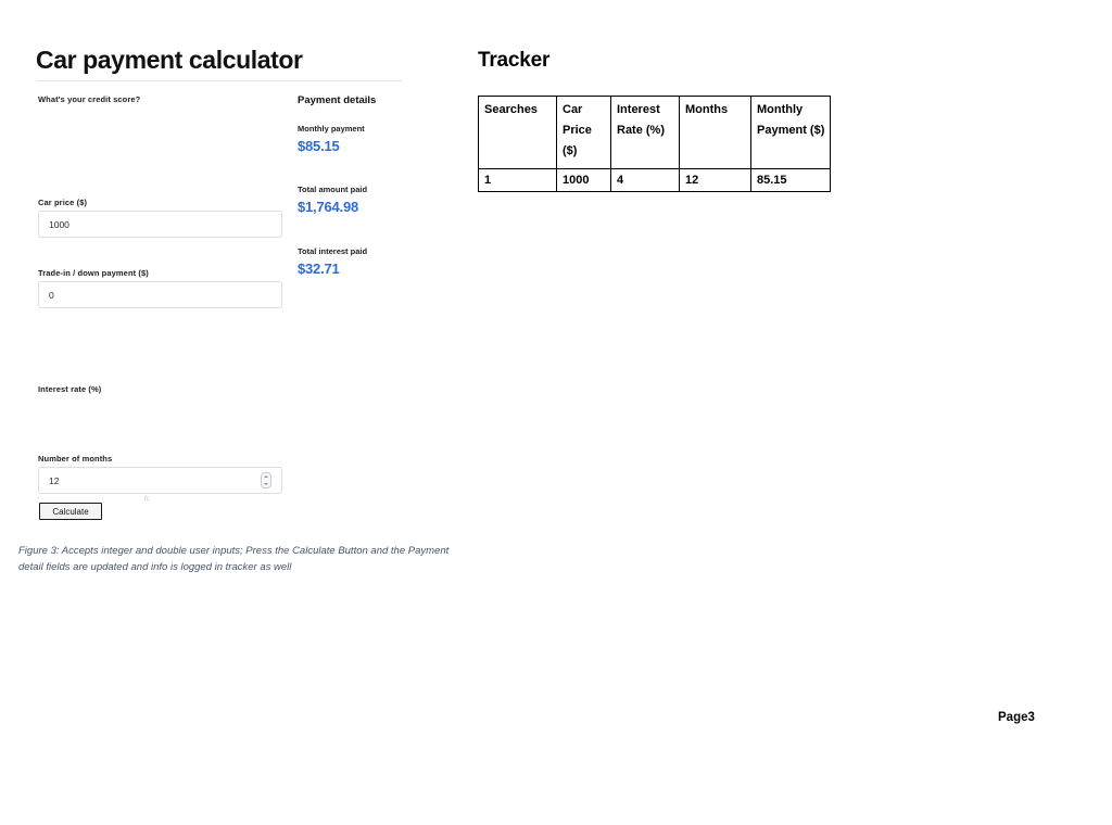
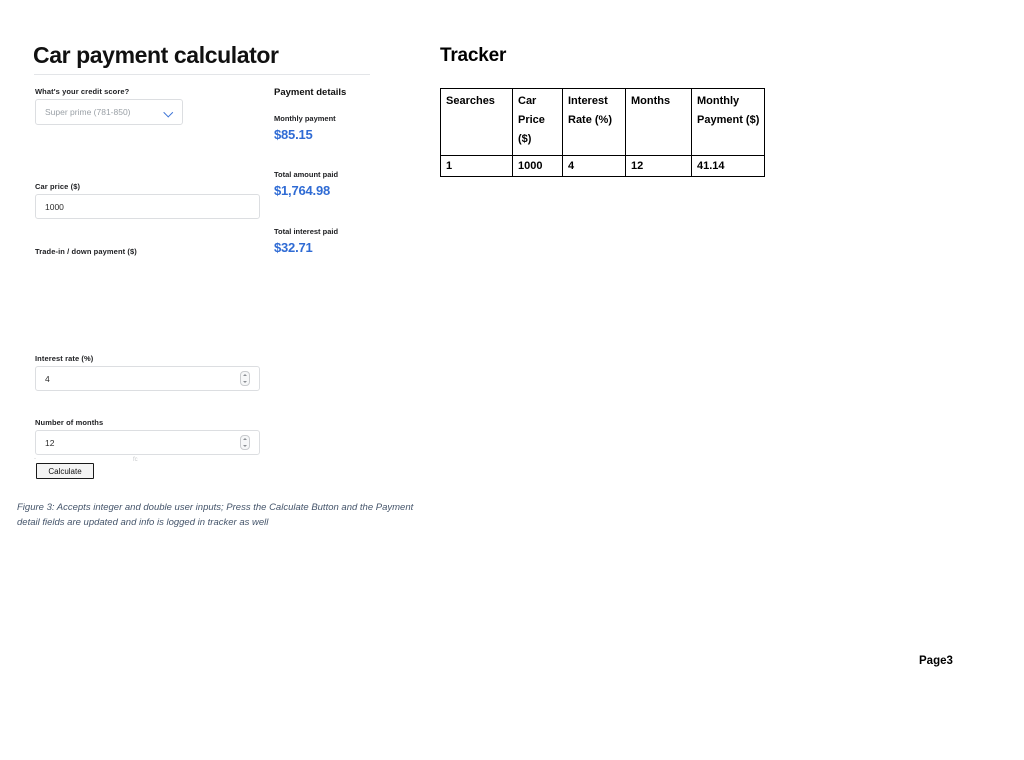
  Car payment calculator
  What's your credit score?
+ Super prime (781-850)
  Car price ($)
  1000
  Trade-in / down payment ($)
- 0
  Interest rate (%)
+ 4
  Number of months
  12
  Calculate
  Payment details
  Monthly payment
  $85.15
  Total amount paid
  $1,764.98
  Total interest paid
  $32.71
  Figure 3: Accepts integer and double user inputs; Press the Calculate Button and the Payment detail fields are updated and info is logged in tracker as well
  Tracker
  Searches	Car Price ($)	Interest Rate (%)	Months	Monthly Payment ($)
- 1	1000	4	12	85.15
+ 1	1000	4	12	41.14
  Page3
